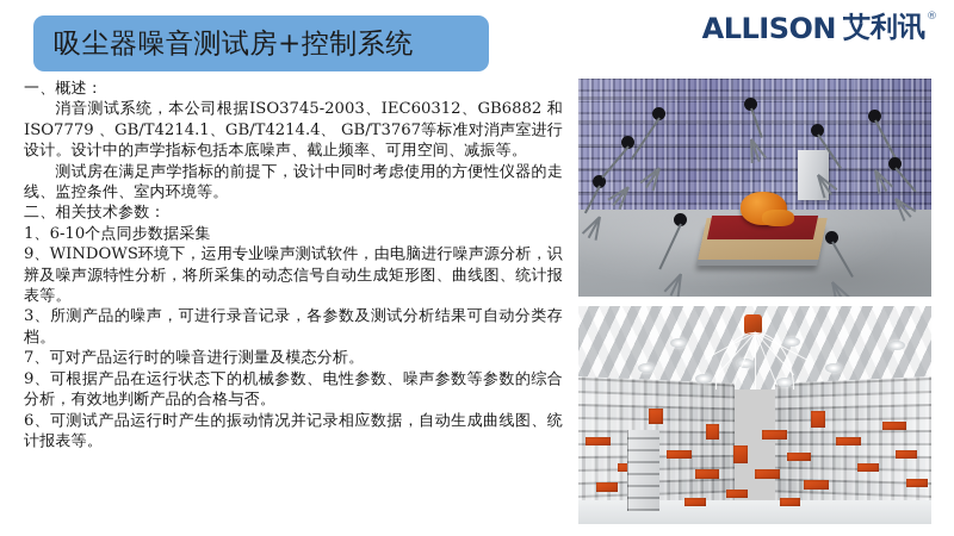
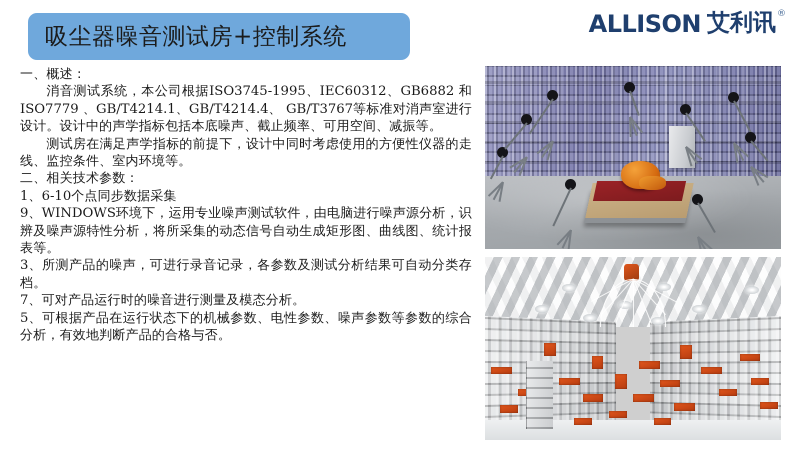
  吸尘器噪音测试房+控制系统
  ALLISON
  艾利讯
  ®
  一、概述：
- 消音测试系统，本公司根据ISO3745-2003、IEC60312、GB6882 和ISO7779 、GB/T4214.1、GB/T4214.4、 GB/T3767等标准对消声室进行设计。设计中的声学指标包括本底噪声、截止频率、可用空间、减振等。
+ 消音测试系统，本公司根据ISO3745-1995、IEC60312、GB6882 和ISO7779 、GB/T4214.1、GB/T4214.4、 GB/T3767等标准对消声室进行设计。设计中的声学指标包括本底噪声、截止频率、可用空间、减振等。
  测试房在满足声学指标的前提下，设计中同时考虑使用的方便性仪器的走线、监控条件、室内环境等。
  二、相关技术参数：
  1、6-10个点同步数据采集
  9、WINDOWS环境下，运用专业噪声测试软件，由电脑进行噪声源分析，识辨及噪声源特性分析，将所采集的动态信号自动生成矩形图、曲线图、统计报表等。
  3、所测产品的噪声，可进行录音记录，各参数及测试分析结果可自动分类存档。
  7、可对产品运行时的噪音进行测量及模态分析。
- 9、可根据产品在运行状态下的机械参数、电性参数、噪声参数等参数的综合分析，有效地判断产品的合格与否。
+ 5、可根据产品在运行状态下的机械参数、电性参数、噪声参数等参数的综合分析，有效地判断产品的合格与否。
- 6、可测试产品运行时产生的振动情况并记录相应数据，自动生成曲线图、统计报表等。
